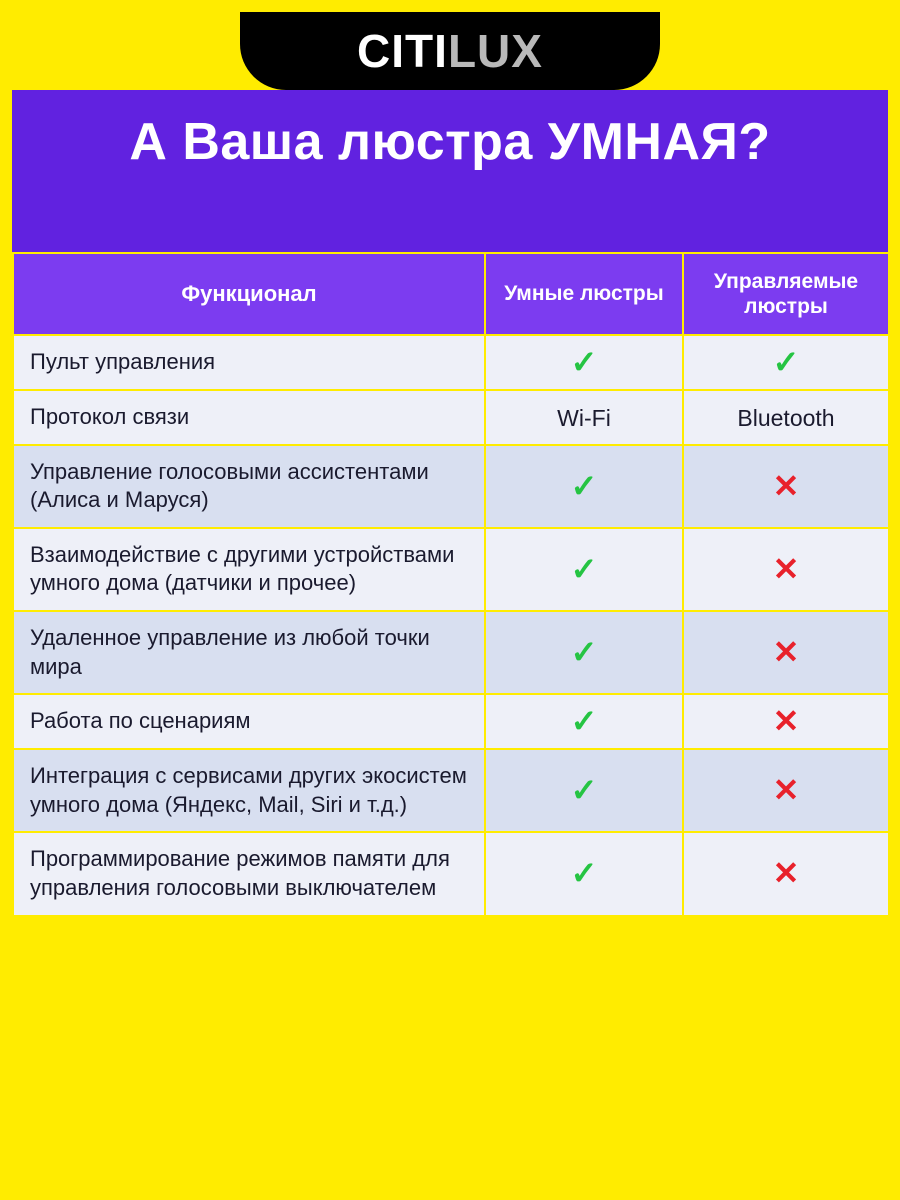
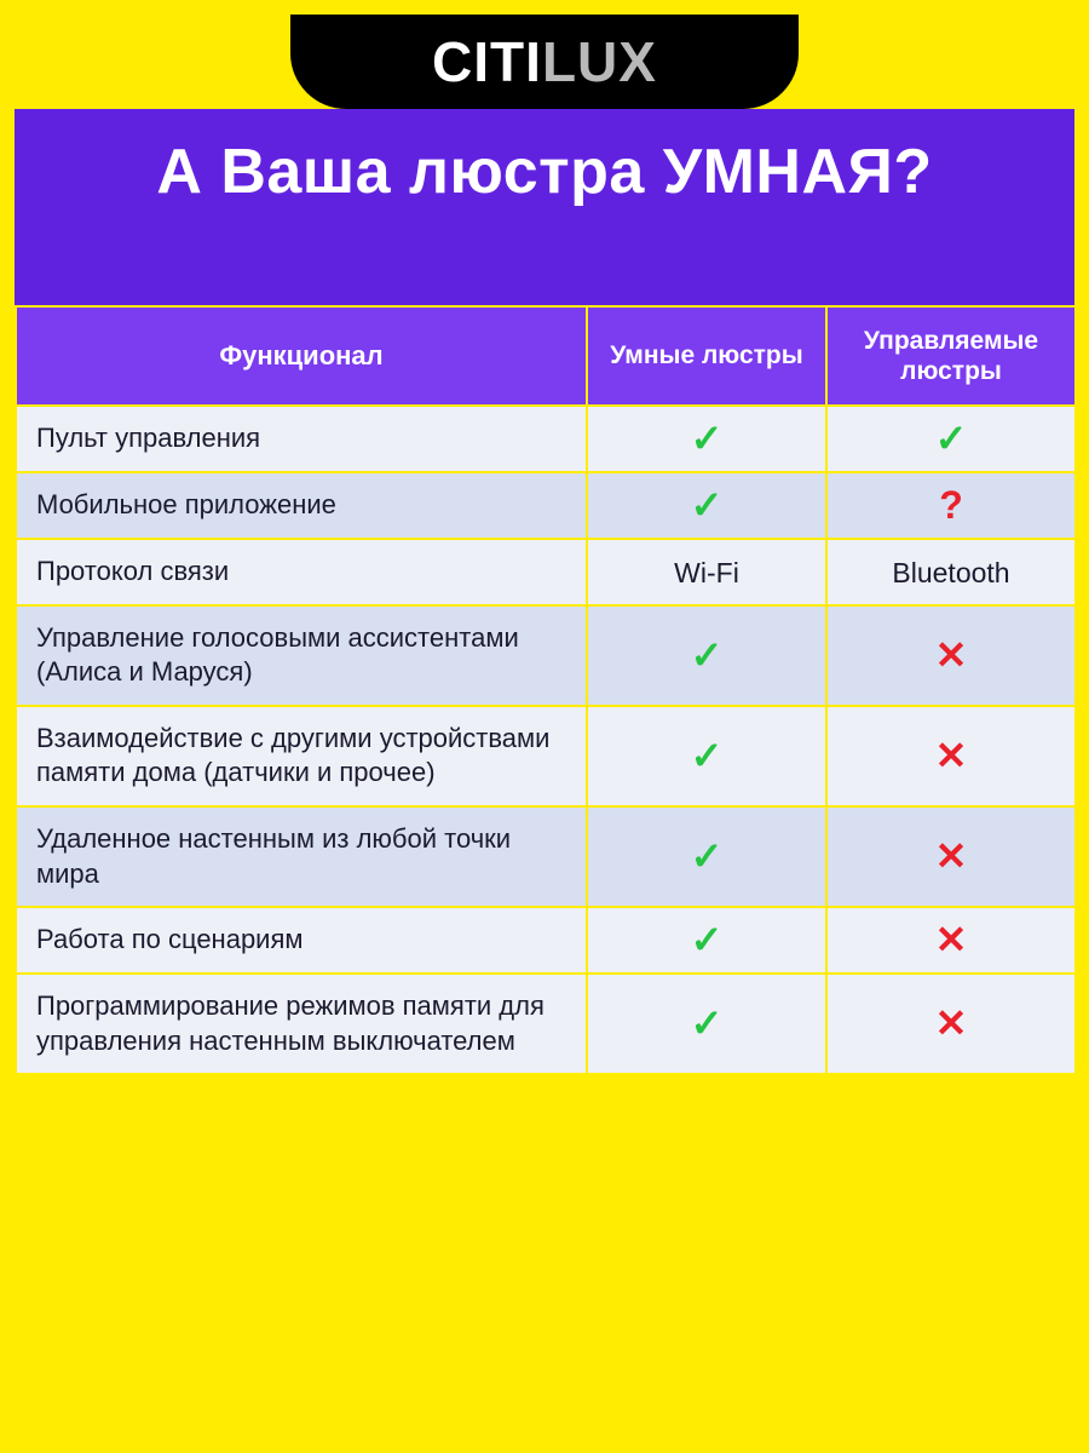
  CITILUX
  А Ваша люстра УМНАЯ?
  Функционал	Умные люстры	Управляемые люстры
  Пульт управления	✓	✓
+ Мобильное приложение	✓	?
  Протокол связи	Wi-Fi	Bluetooth
  Управление голосовыми ассистентами (Алиса и Маруся)	✓	✕
- Взаимодействие с другими устройствами умного дома (датчики и прочее)	✓	✕
+ Взаимодействие с другими устройствами памяти дома (датчики и прочее)	✓	✕
- Удаленное управление из любой точки мира	✓	✕
+ Удаленное настенным из любой точки мира	✓	✕
  Работа по сценариям	✓	✕
- Интеграция с сервисами других экосистем умного дома (Яндекс, Mail, Siri и т.д.)	✓	✕
- Программирование режимов памяти для управления голосовыми выключателем	✓	✕
+ Программирование режимов памяти для управления настенным выключателем	✓	✕
